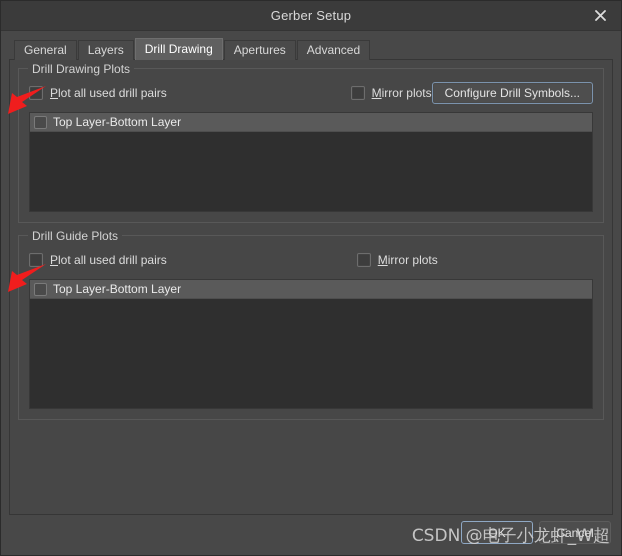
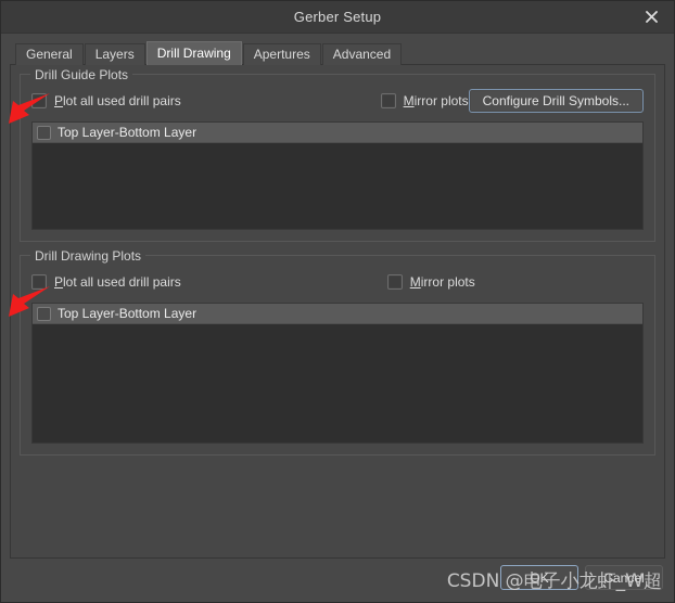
  Gerber Setup
  General
  Layers
  Drill Drawing
  Apertures
  Advanced
- Drill Drawing Plots
+ Drill Guide Plots
  Plot all used drill pairs
  Mirror plots
  Configure Drill Symbols...
  Top Layer-Bottom Layer
- Drill Guide Plots
+ Drill Drawing Plots
  Plot all used drill pairs
  Mirror plots
  Top Layer-Bottom Layer
  OK
  Cancel
  CSDN @电子小龙虾_W超
